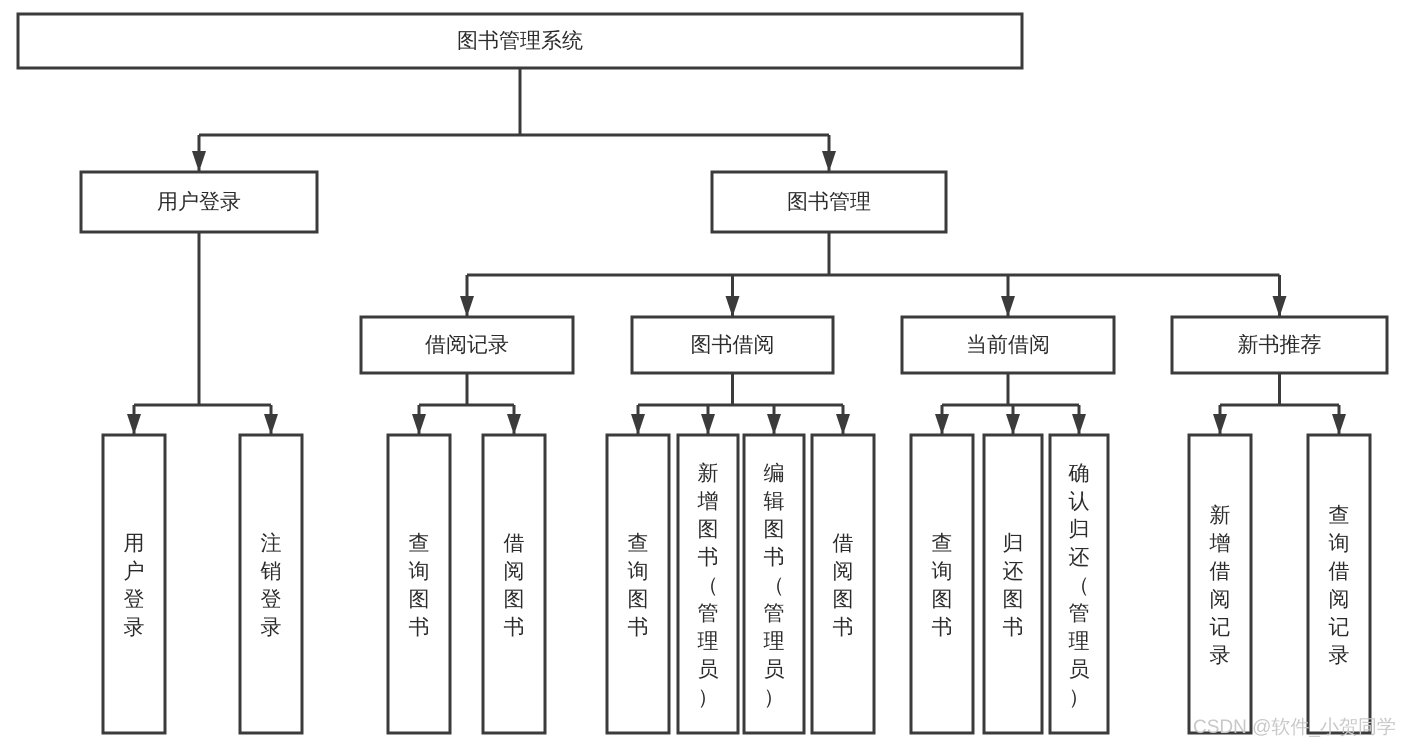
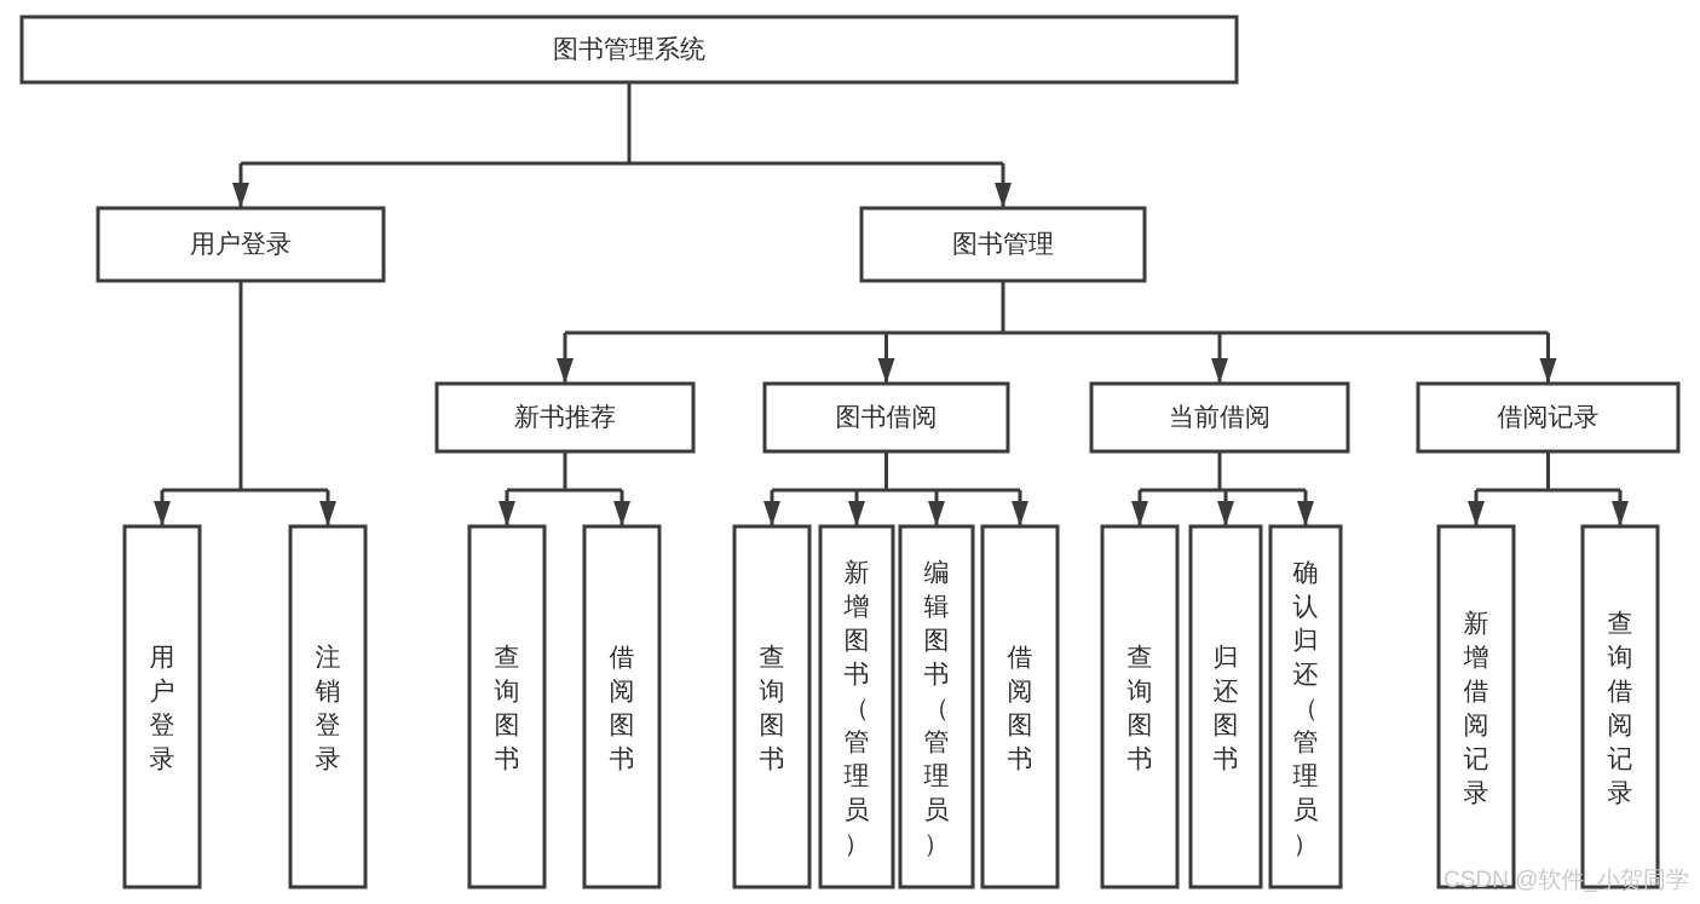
  图书管理系统
  用户登录
  图书管理
- 借阅记录
+ 新书推荐
  图书借阅
  当前借阅
- 新书推荐
+ 借阅记录
  用户登录
  注销登录
  查询图书
  借阅图书
  查询图书
  新增图书（管理员）
  编辑图书（管理员）
  借阅图书
  查询图书
  归还图书
  确认归还（管理员）
  新增借阅记录
  查询借阅记录
  CSDN @软件_小贺同学
